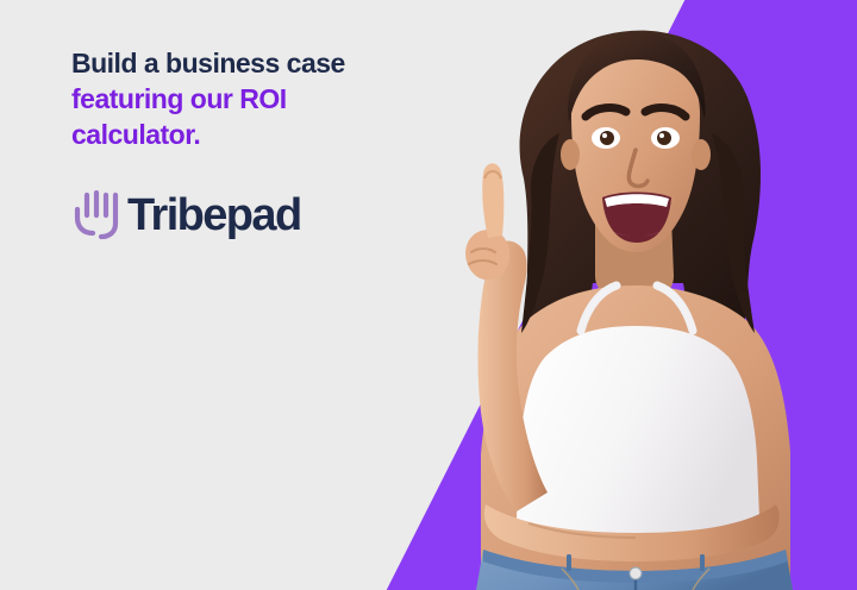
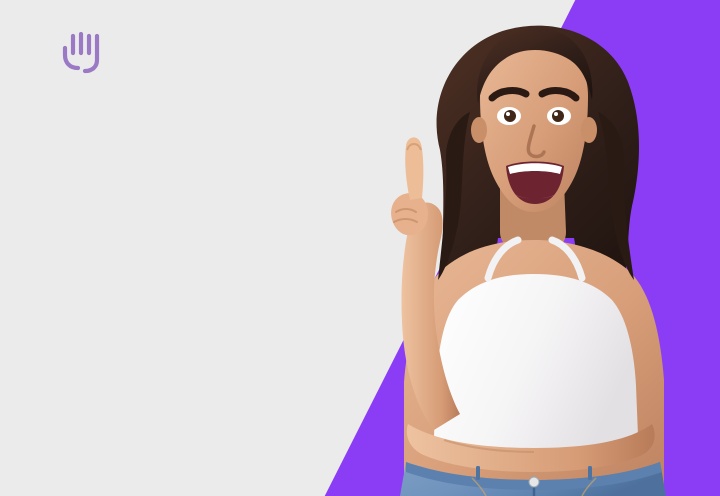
- Build a business case featuring our ROI calculator.
- Tribepad
